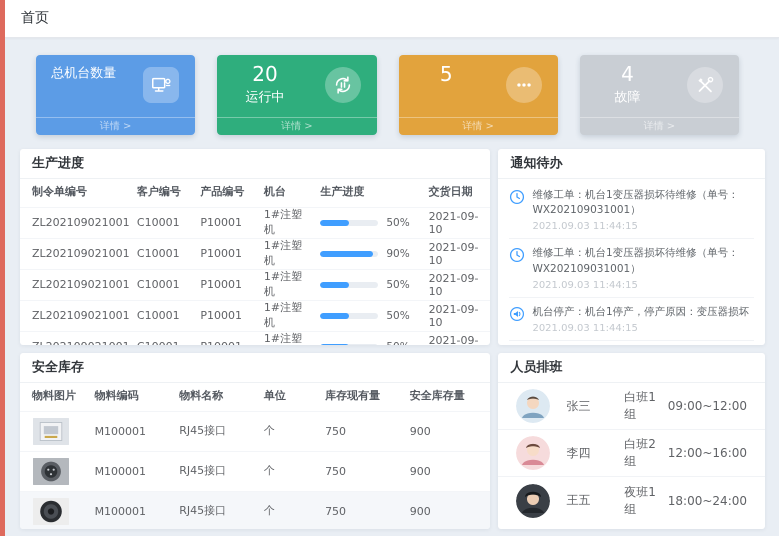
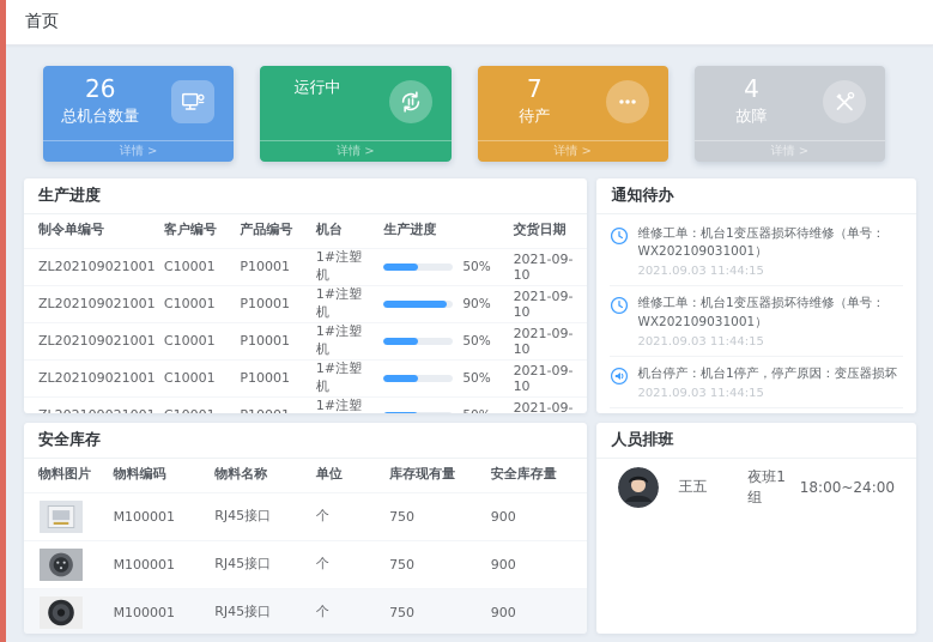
  首页
+ 26
  总机台数量
  详情 >
- 20
  运行中
  详情 >
- 5
+ 7
+ 待产
  详情 >
  4
  故障
  详情 >
  生产进度
  制令单编号	客户编号	产品编号	机台	生产进度	交货日期
  ZL202109021001	C10001	P10001	1#注塑机	50	2021-09-10
  ZL202109021001	C10001	P10001	1#注塑机	90	2021-09-10
  ZL202109021001	C10001	P10001	1#注塑机	50	2021-09-10
  ZL202109021001	C10001	P10001	1#注塑机	50	2021-09-10
  通知待办
  维修工单：机台1变压器损坏待维修（单号：WX202109031001）
  2021.09.03 11:44:15
  维修工单：机台1变压器损坏待维修（单号：WX202109031001）
  2021.09.03 11:44:15
  机台停产：机台1停产，停产原因：变压器损坏
  2021.09.03 11:44:15
  安全库存
  物料图片	物料编码	物料名称	单位	库存现有量	安全库存量
  	M100001	RJ45接口	个	750	900
  	M100001	RJ45接口	个	750	900
  	M100001	RJ45接口	个	750	900
  人员排班
- 张三
- 白班1组
- 09:00~12:00
- 李四
- 白班2组
- 12:00~16:00
  王五
  夜班1组
  18:00~24:00
